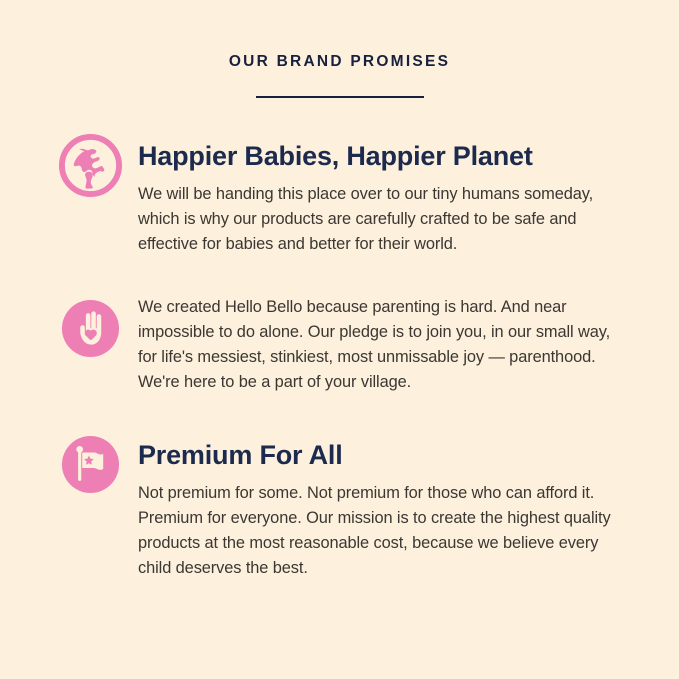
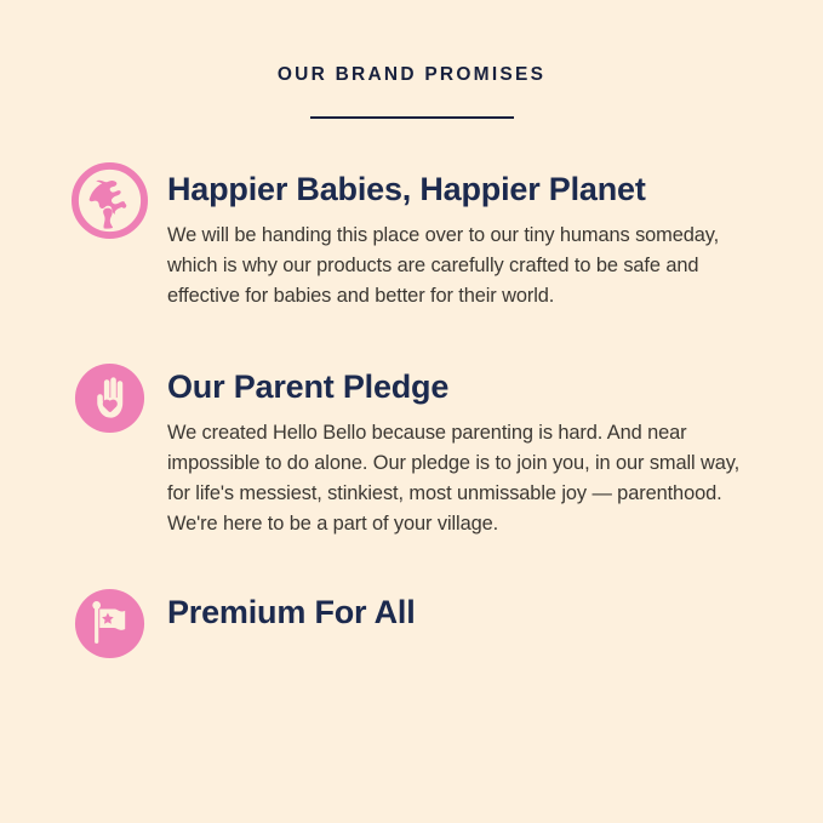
  OUR BRAND PROMISES
  Happier Babies, Happier Planet
  We will be handing this place over to our tiny humans someday, which is why our products are carefully crafted to be safe and effective for babies and better for their world.
+ Our Parent Pledge
  We created Hello Bello because parenting is hard. And near impossible to do alone. Our pledge is to join you, in our small way, for life's messiest, stinkiest, most unmissable joy — parenthood. We're here to be a part of your village.
  Premium For All
- Not premium for some. Not premium for those who can afford it. Premium for everyone. Our mission is to create the highest quality products at the most reasonable cost, because we believe every child deserves the best.
